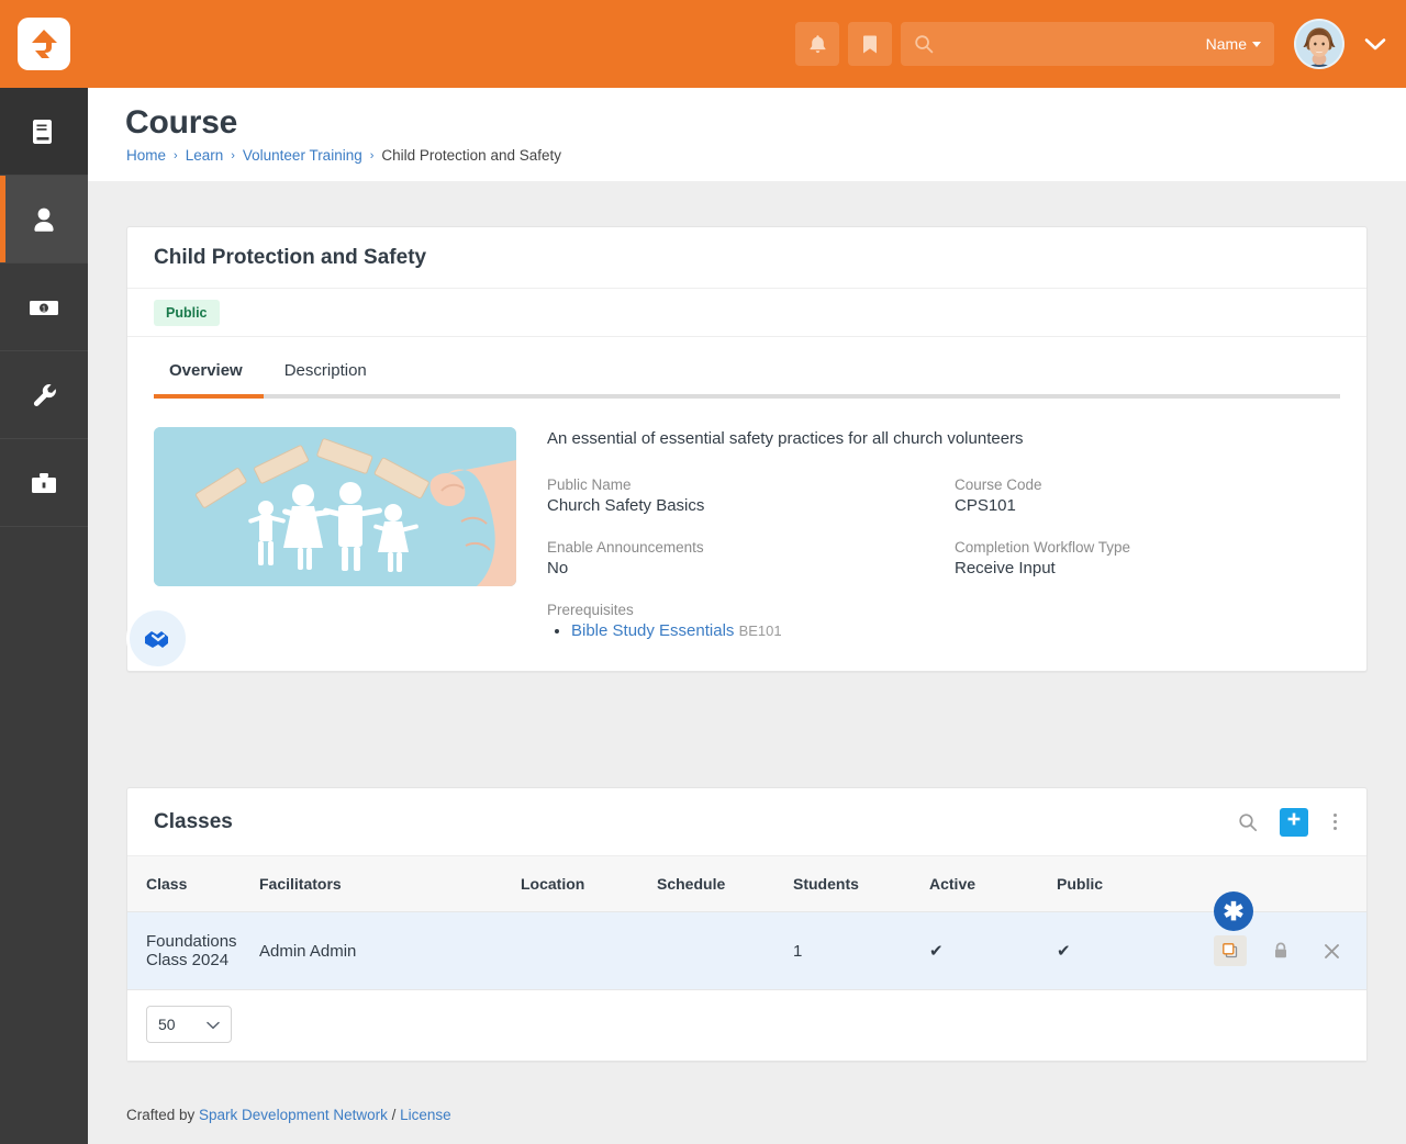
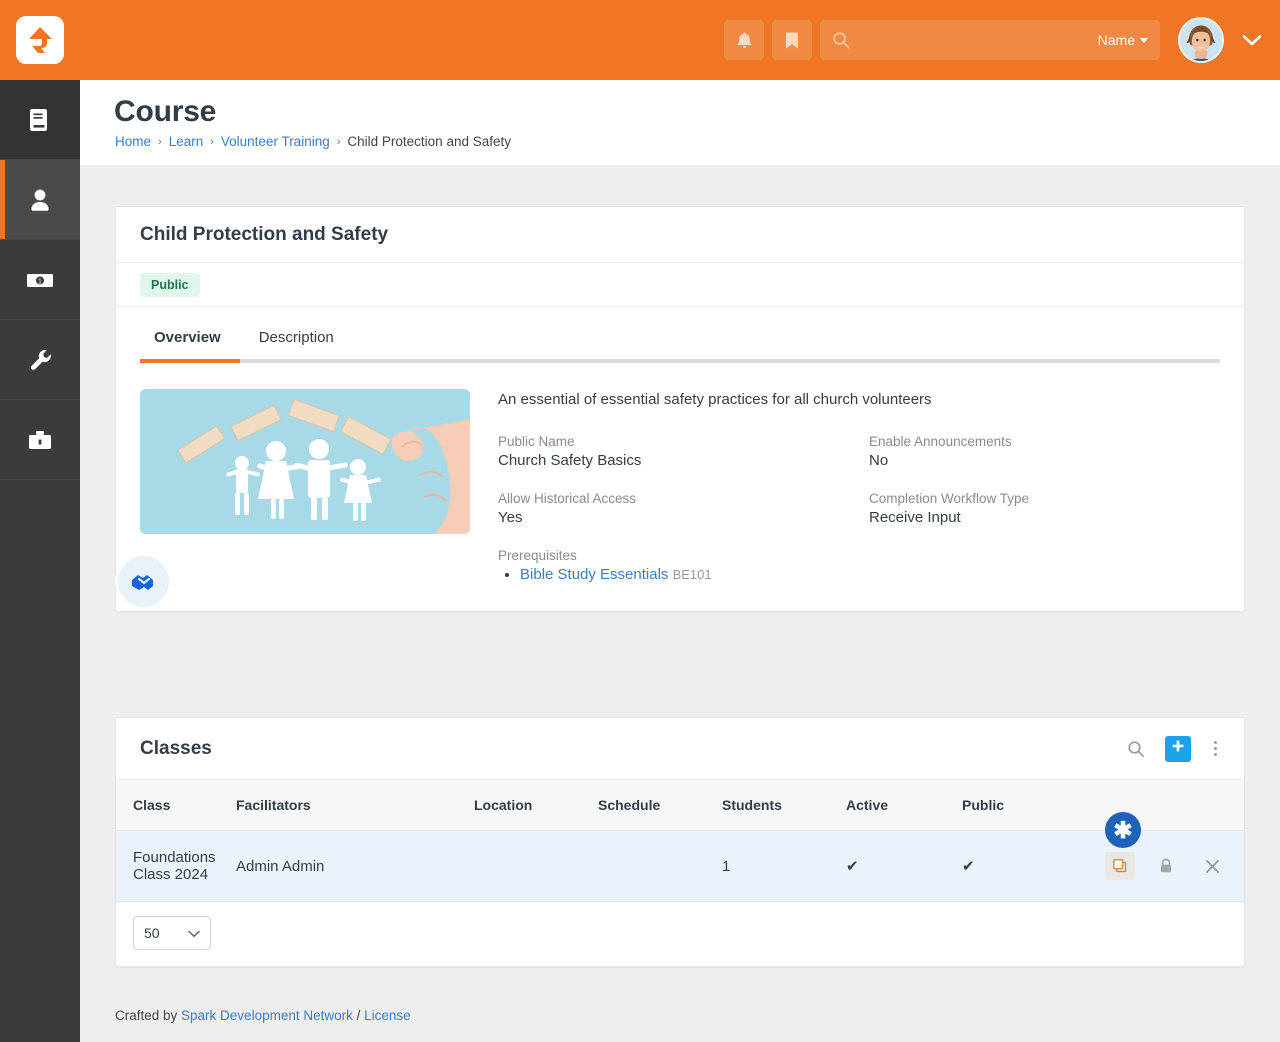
  Name
  Course
  Home
  ›
  Learn
  ›
  Volunteer Training
  ›
  Child Protection and Safety
  Child Protection and Safety
  Public
  Overview
  Description
  An essential of essential safety practices for all church volunteers
  Public Name
  Church Safety Basics
- Course Code
- CPS101
  Enable Announcements
  No
+ Allow Historical Access
+ Yes
  Completion Workflow Type
  Receive Input
  Prerequisites
  Bible Study Essentials BE101
  Classes
  Class	Facilitators	Location	Schedule	Students	Active	Public
  Foundations Class 2024	Admin Admin			1	✔	✔	✱
  50
  Crafted by Spark Development Network / License
